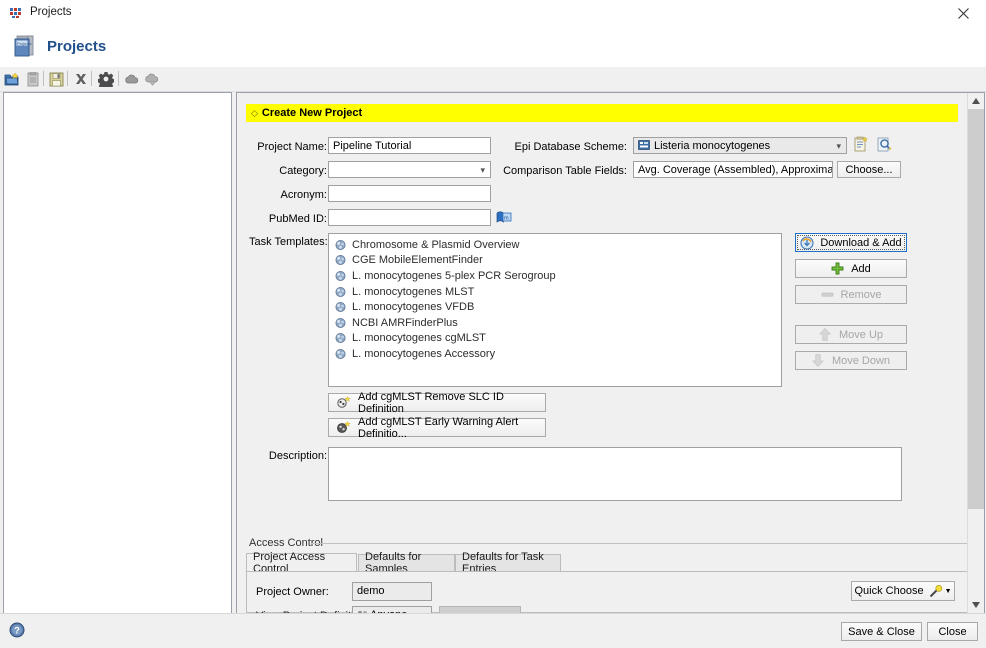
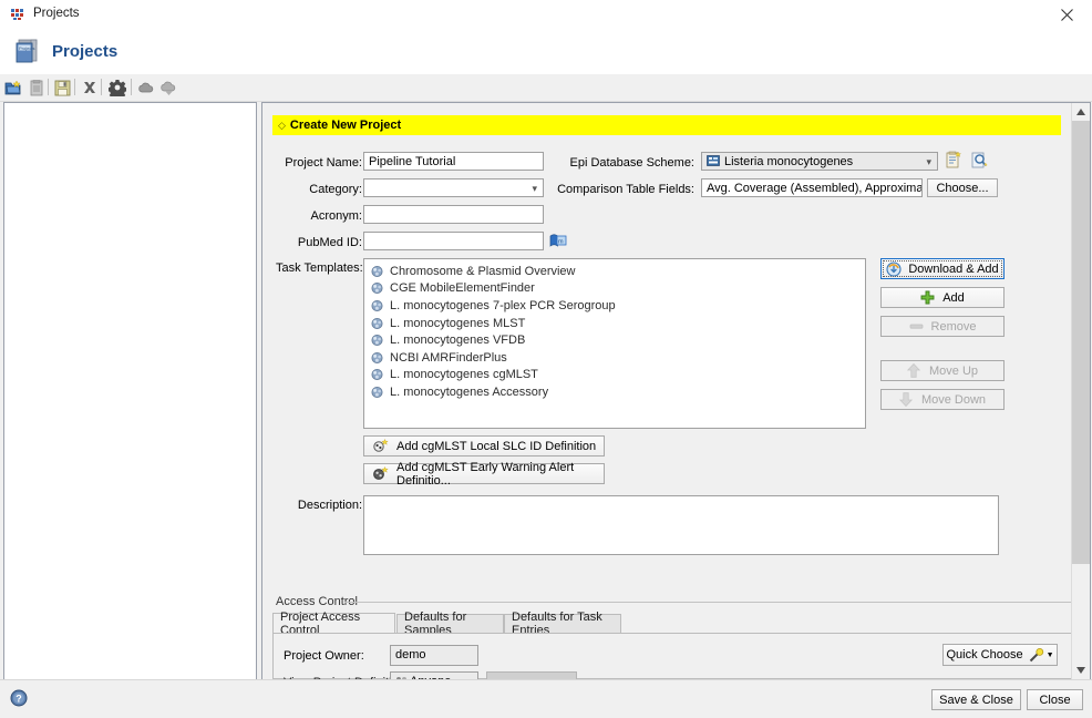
  Projects
  Projects
  ◇
  Create New Project
  Project Name:
  Pipeline Tutorial
  Category:
  ▾
  Acronym:
  PubMed ID:
  Epi Database Scheme:
  Listeria monocytogenes
  ▾
  Comparison Table Fields:
  Avg. Coverage (Assembled), Approxima
  Choose...
  Task Templates:
  Chromosome & Plasmid Overview
  CGE MobileElementFinder
- L. monocytogenes 5-plex PCR Serogroup
+ L. monocytogenes 7-plex PCR Serogroup
  L. monocytogenes MLST
  L. monocytogenes VFDB
  NCBI AMRFinderPlus
  L. monocytogenes cgMLST
  L. monocytogenes Accessory
  Download & Add
  Add
  Remove
  Move Up
  Move Down
- Add cgMLST Remove SLC ID Definition
+ Add cgMLST Local SLC ID Definition
  Add cgMLST Early Warning Alert Definitio...
  Description:
  Access Cont
  Project Access Control
  Defaults for Samples
  Defaults for Task Entries
  Project Owner:
  demo
  Quick Choose
  ?
  Save & Close
  Close
